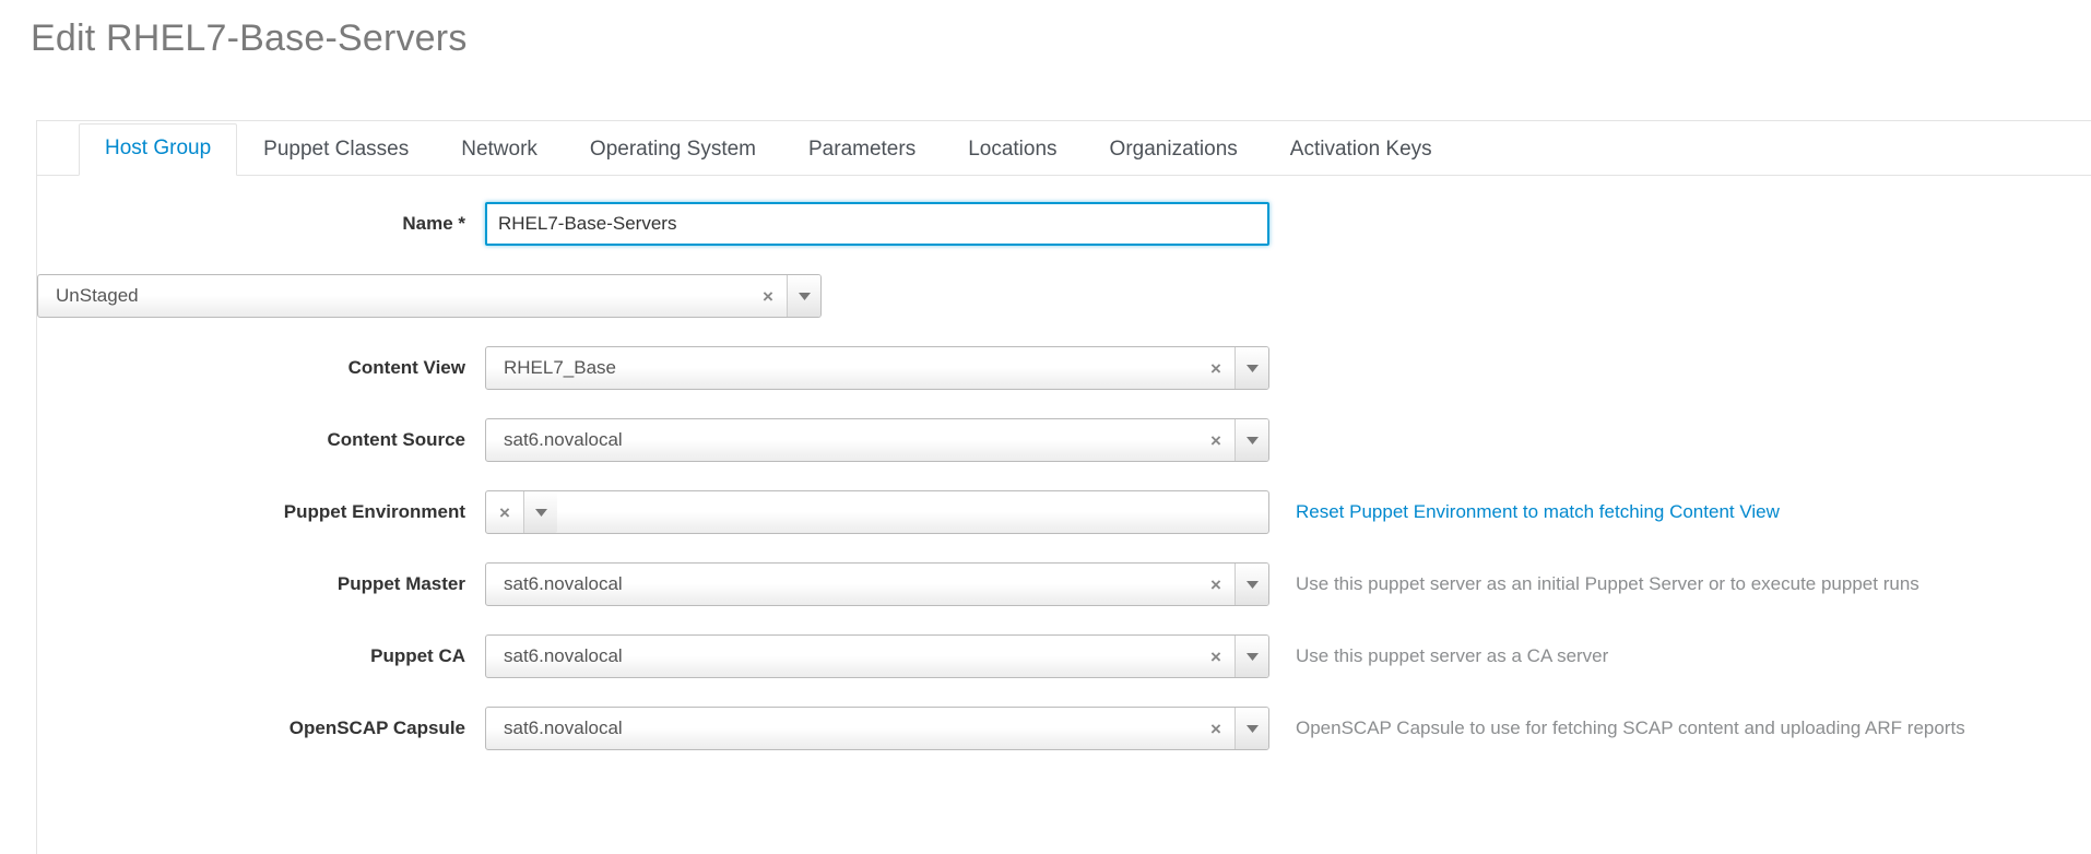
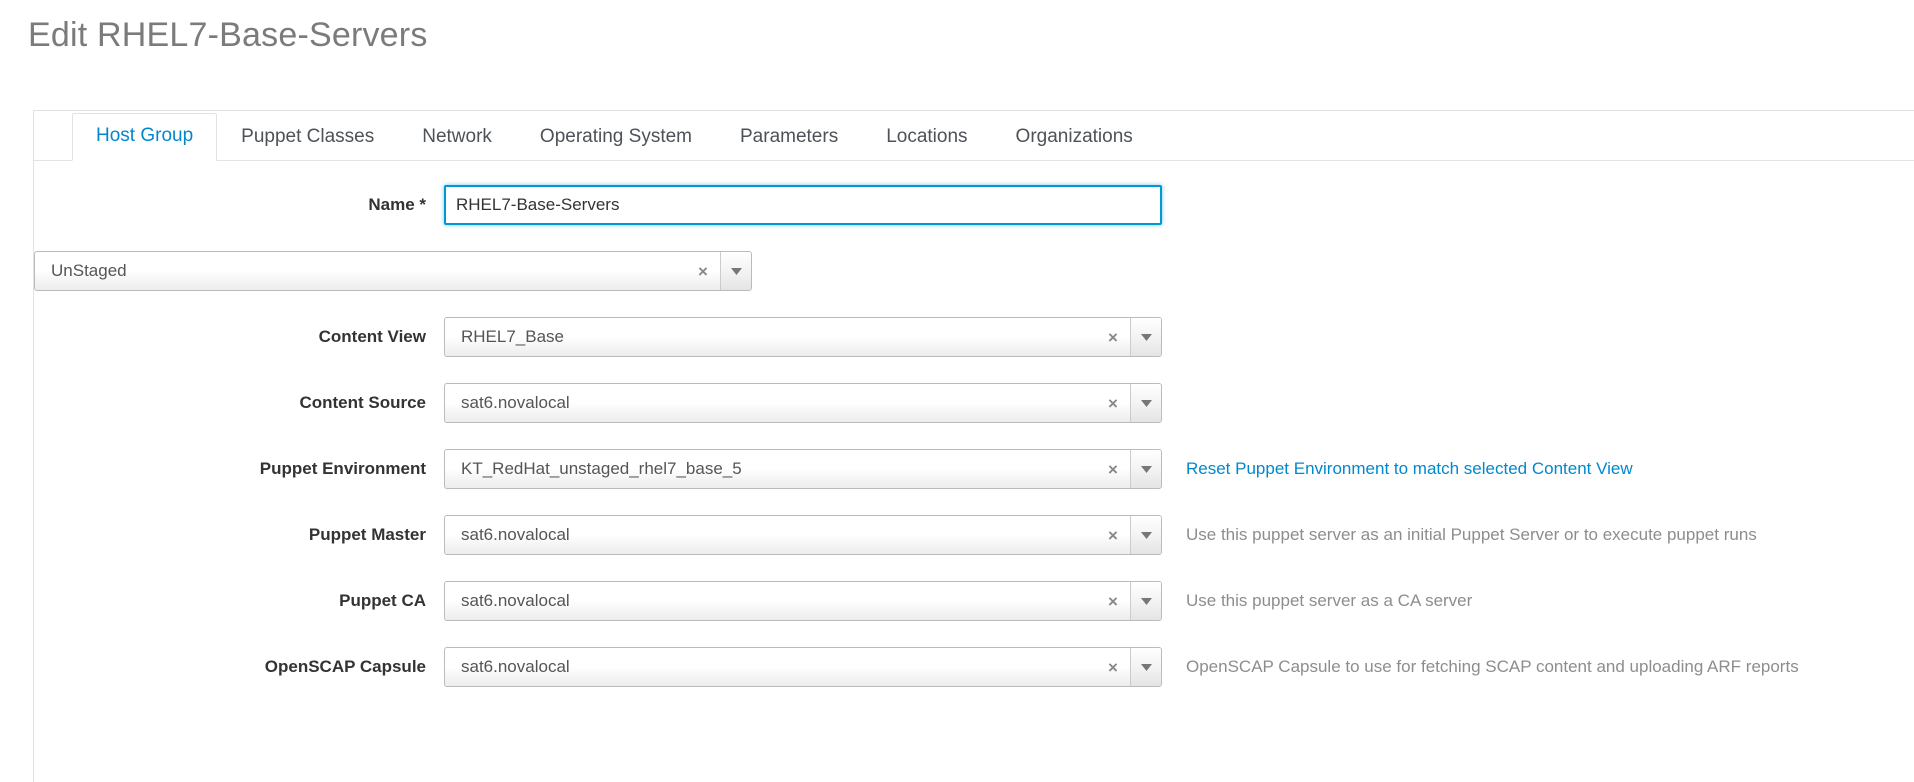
  Edit RHEL7-Base-Servers
  Host Group
  Puppet Classes
  Network
  Operating System
  Parameters
  Locations
  Organizations
- Activation Keys
  Name *
  RHEL7-Base-Servers
  UnStaged
  ×
  Content View
  RHEL7_Base
  ×
  Content Source
  sat6.novalocal
  ×
  Puppet Environment
+ KT_RedHat_unstaged_rhel7_base_5
  ×
- Reset Puppet Environment to match fetching Content View
+ Reset Puppet Environment to match selected Content View
  Puppet Master
  sat6.novalocal
  ×
  Use this puppet server as an initial Puppet Server or to execute puppet runs
  Puppet CA
  sat6.novalocal
  ×
  Use this puppet server as a CA server
  OpenSCAP Capsule
  sat6.novalocal
  ×
  OpenSCAP Capsule to use for fetching SCAP content and uploading ARF reports
